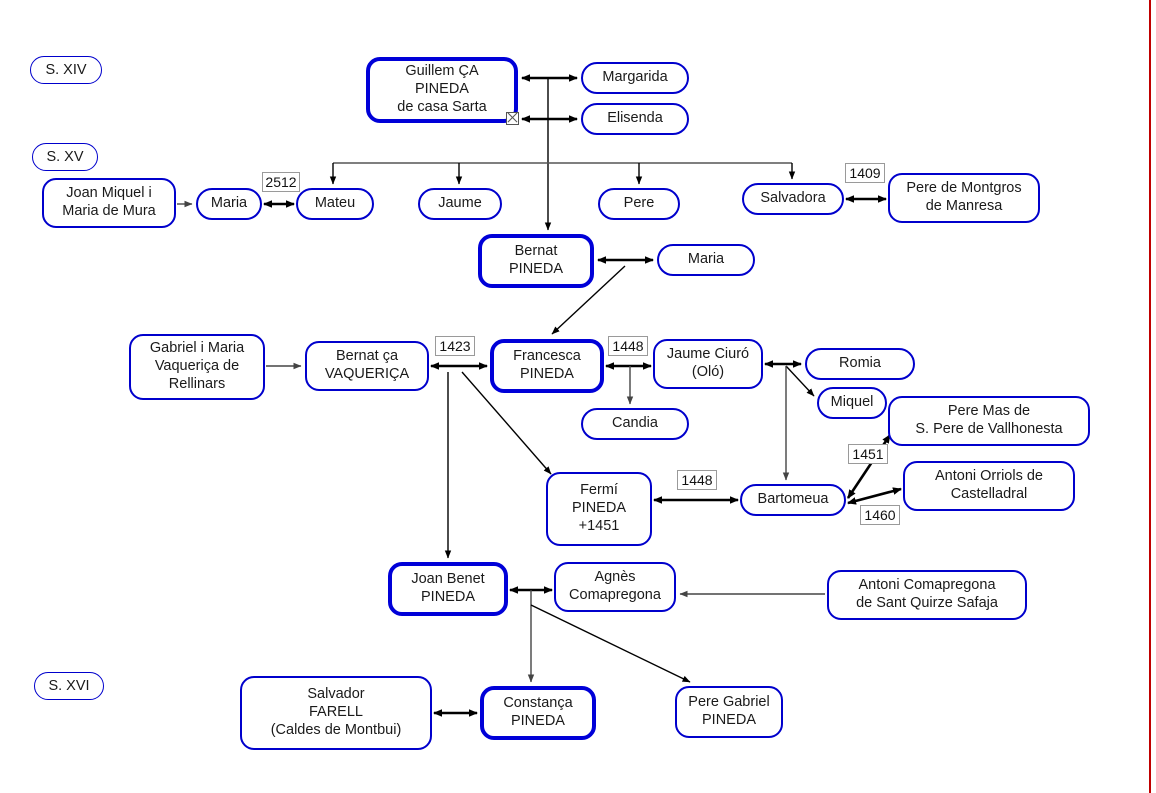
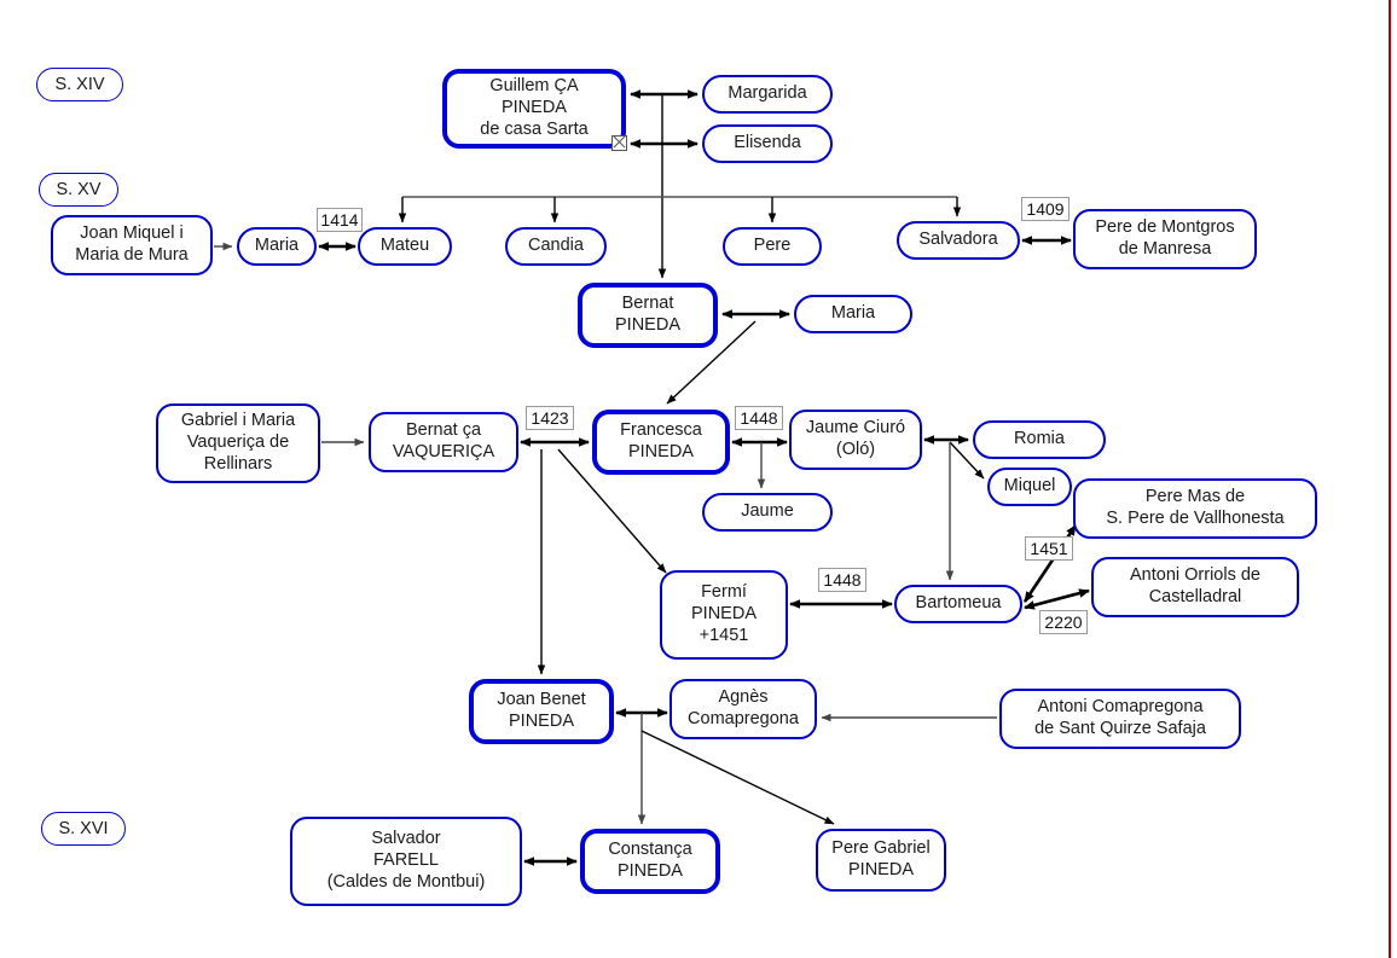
  S. XIV
  S. XV
  S. XVI
  Guillem ÇA
  PINEDA
  de casa Sarta
  Margarida
  Elisenda
  Joan Miquel i
  Maria de Mura
  Maria
  Mateu
- Jaume
+ Candia
  Pere
  Salvadora
  Pere de Montgros
  de Manresa
  Bernat
  PINEDA
  Maria
  Gabriel i Maria
  Vaqueriça de
  Rellinars
  Bernat ça
  VAQUERIÇA
  Francesca
  PINEDA
  Jaume Ciuró
  (Oló)
- Candia
+ Jaume
  Romia
  Miquel
  Pere Mas de
  S. Pere de Vallhonesta
  Antoni Orriols de
  Castelladral
  Fermí
  PINEDA
  +1451
  Bartomeua
  Joan Benet
  PINEDA
  Agnès
  Comapregona
  Antoni Comapregona
  de Sant Quirze Safaja
  Salvador
  FARELL
  (Caldes de Montbui)
  Constança
  PINEDA
  Pere Gabriel
  PINEDA
- 2512
+ 1414
  1409
  1423
  1448
  1448
  1451
- 1460
+ 2220
